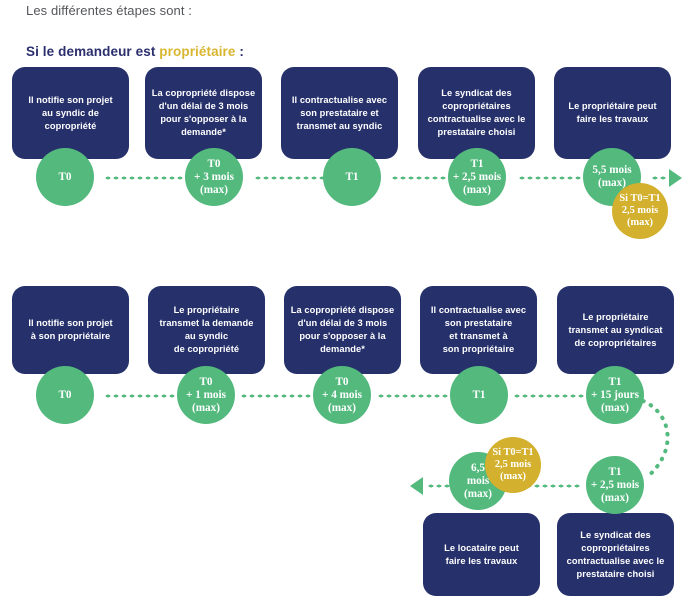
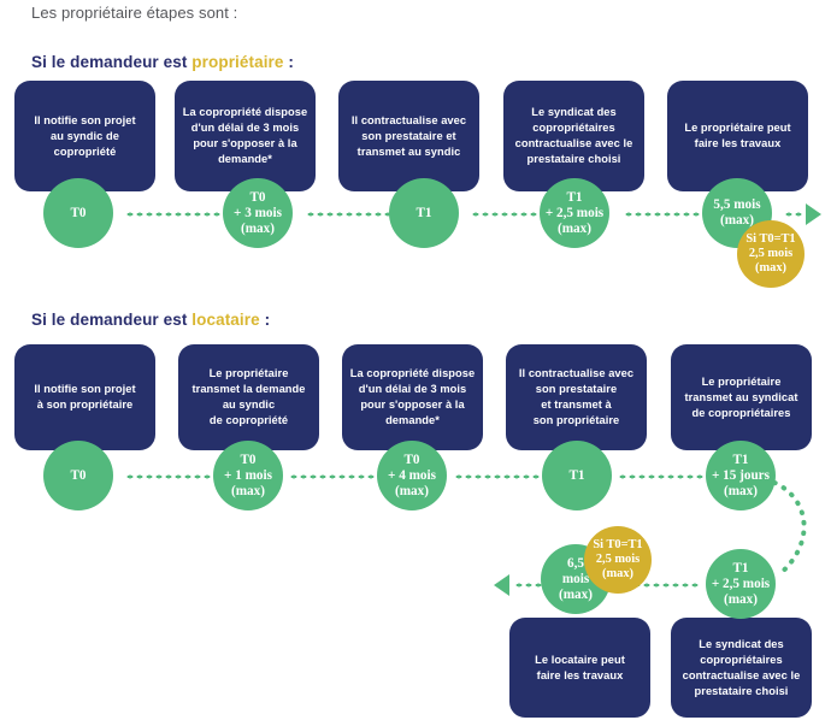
- Les différentes étapes sont :
+ Les propriétaire étapes sont :
  Si le demandeur est propriétaire :
  Il notifie son projet
  au syndic de
  copropriété
  La copropriété dispose
  d'un délai de 3 mois
  pour s'opposer à la
  demande*
  Il contractualise avec
  son prestataire et
  transmet au syndic
  Le syndicat des
  copropriétaires
  contractualise avec le
  prestataire choisi
  Le propriétaire peut
  faire les travaux
  T0
  T0
  + 3 mois
  (max)
  T1
  T1
  + 2,5 mois
  (max)
  5,5 mois
  (max)
  Si T0=T1
  2,5 mois
  (max)
+ Si le demandeur est locataire :
  Il notifie son projet
  à son propriétaire
  Le propriétaire
  transmet la demande
  au syndic
  de copropriété
  La copropriété dispose
  d'un délai de 3 mois
  pour s'opposer à la
  demande*
  Il contractualise avec
  son prestataire
  et transmet à
  son propriétaire
  Le propriétaire
  transmet au syndicat
  de copropriétaires
  Le locataire peut
  faire les travaux
  Le syndicat des
  copropriétaires
  contractualise avec le
  prestataire choisi
  T0
  T0
  + 1 mois
  (max)
  T0
  + 4 mois
  (max)
  T1
  T1
  + 15 jours
  (max)
  T1
  + 2,5 mois
  (max)
  6,5
  mois
  (max)
  Si T0=T1
  2,5 mois
  (max)
